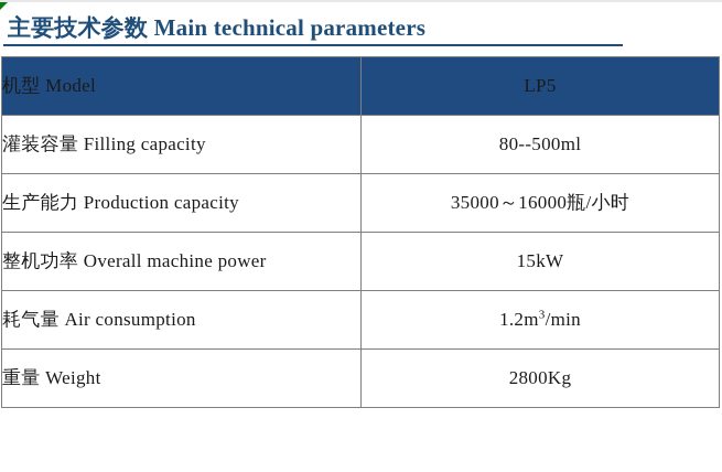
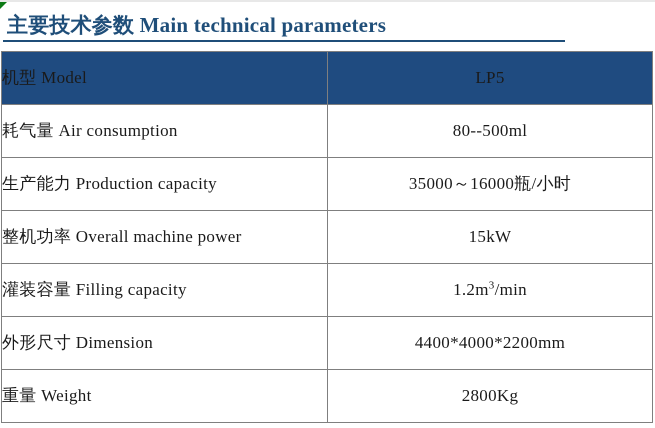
  主要技术参数 Main technical parameters
  机型 Model	LP5
- 灌装容量 Filling capacity	80--500ml
+ 耗气量 Air consumption	80--500ml
  生产能力 Production capacity	35000～16000瓶/小时
  整机功率 Overall machine power	15kW
- 耗气量 Air consumption	1.2m3/min
+ 灌装容量 Filling capacity	1.2m3/min
+ 外形尺寸 Dimension	4400*4000*2200mm
  重量 Weight	2800Kg
